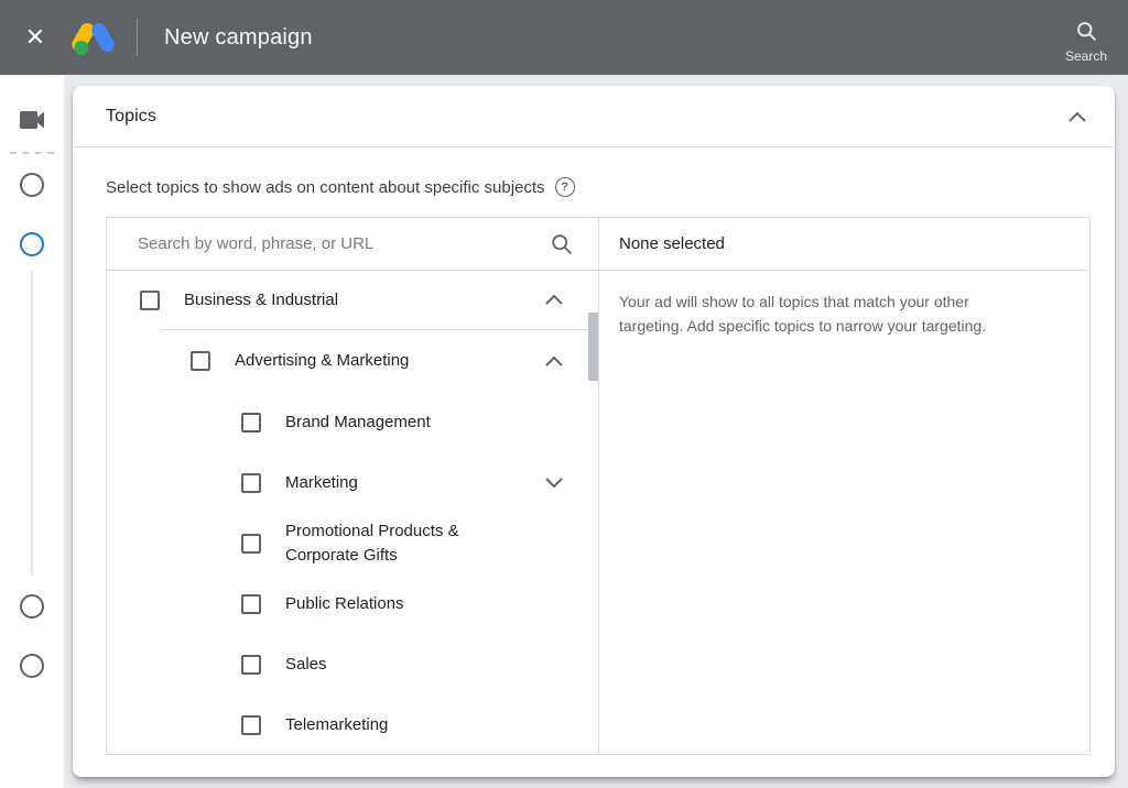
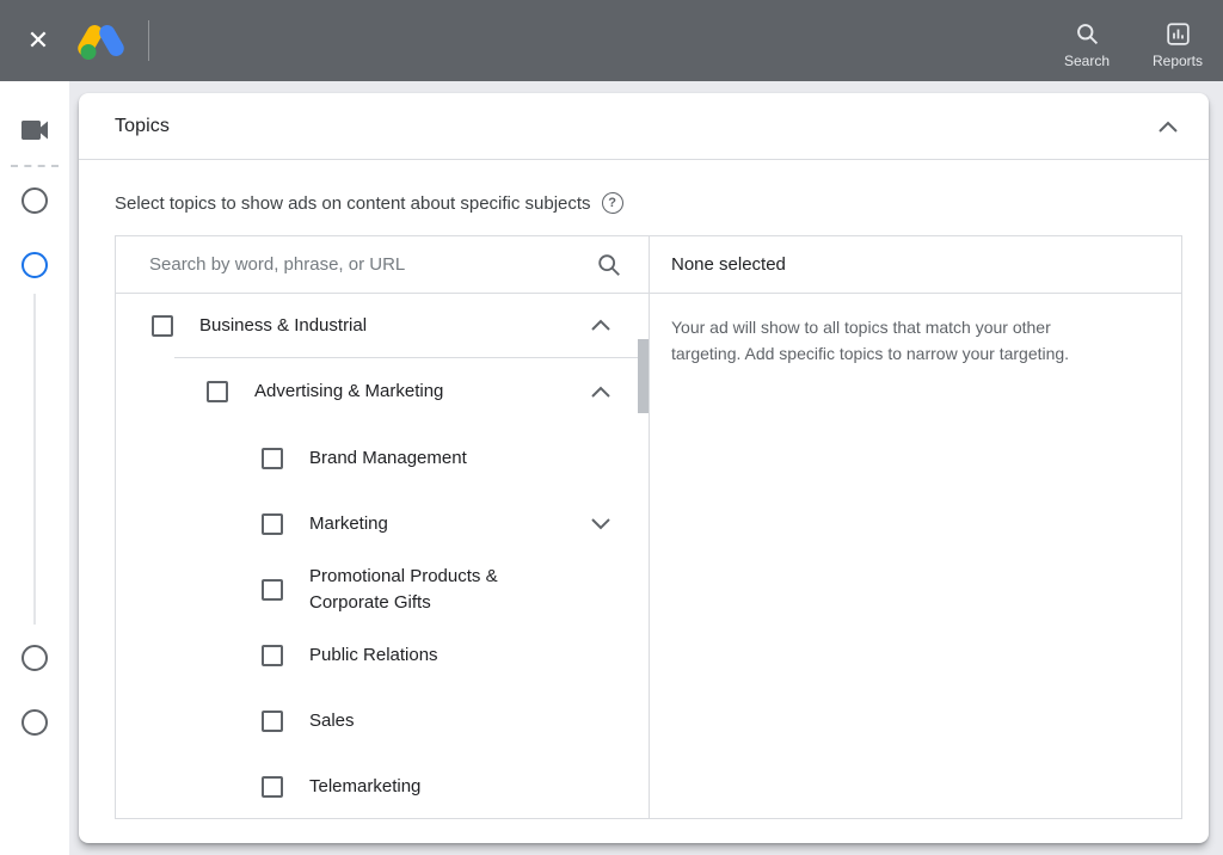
  ✕
- New campaign
  Search
+ Reports
  Topics
  Select topics to show ads on content about specific subjects
  ?
  Search by word, phrase, or URL
  Business & Industrial
  Advertising & Marketing
  Brand Management
  Marketing
  Promotional Products & Corporate Gifts
  Public Relations
  Sales
  Telemarketing
  None selected
  Your ad will show to all topics that match your other targeting. Add specific topics to narrow your targeting.
